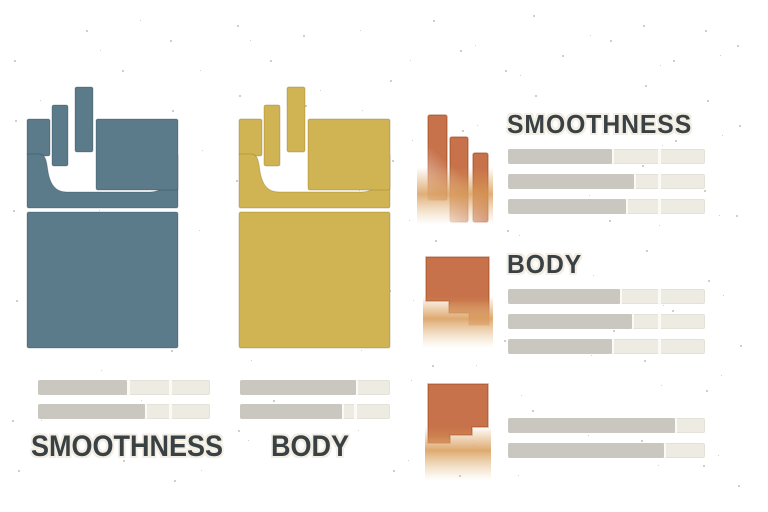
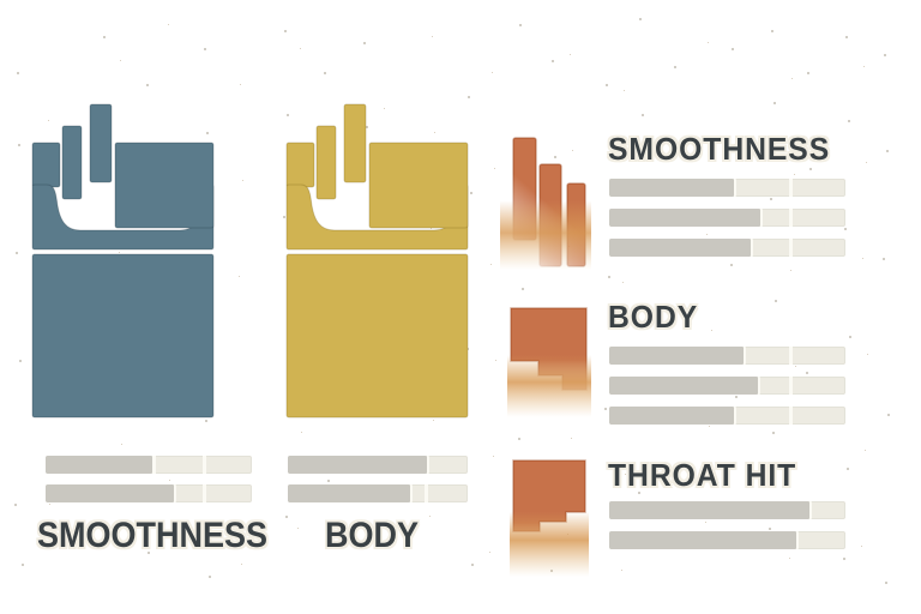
  SMOOTHNESS
  BODY
  SMOOTHNESS
  BODY
+ THROAT HIT
